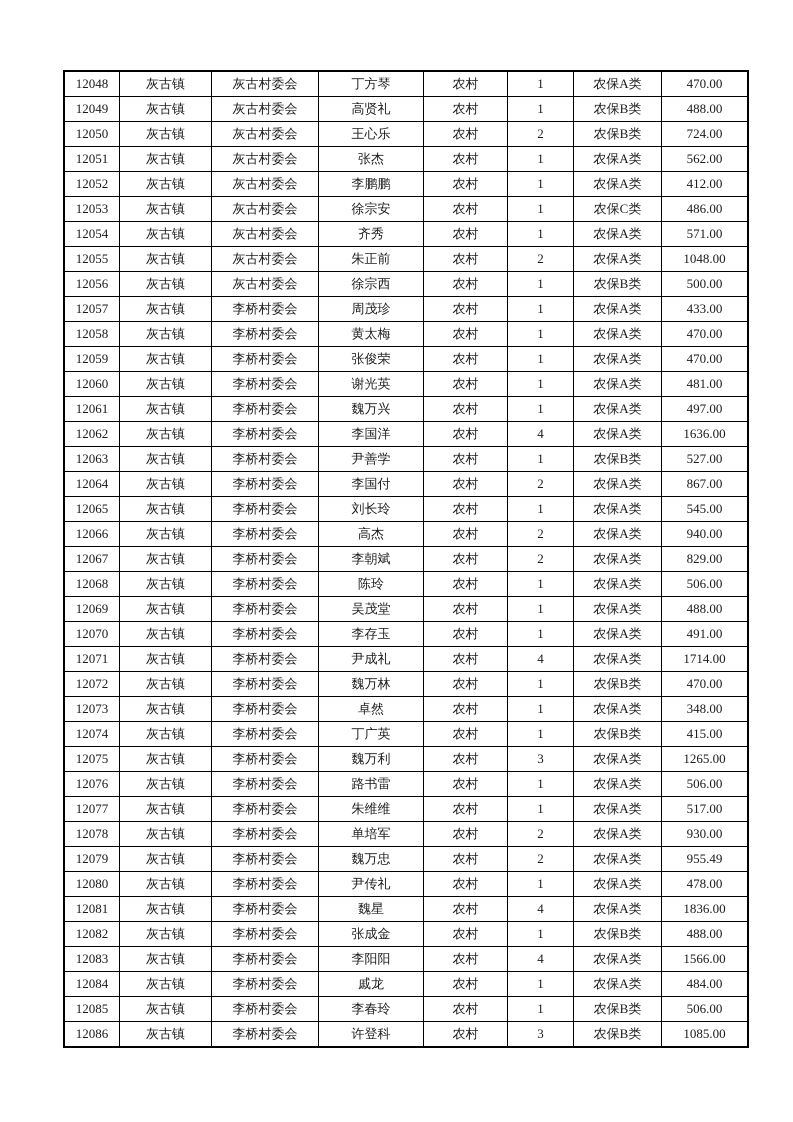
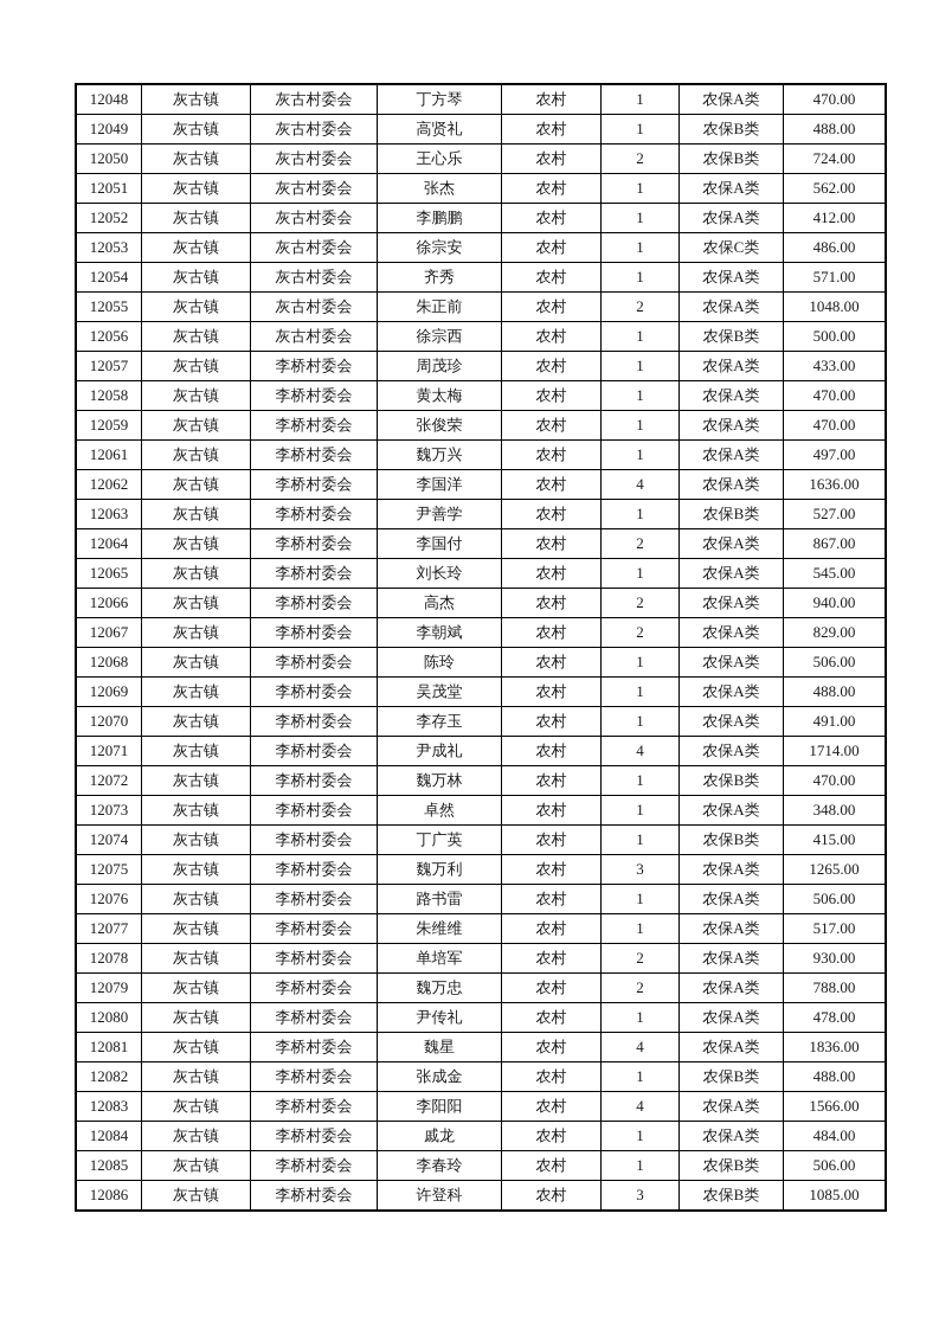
  12048	灰古镇	灰古村委会	丁方琴	农村	1	农保A类	470.00
  12049	灰古镇	灰古村委会	高贤礼	农村	1	农保B类	488.00
  12050	灰古镇	灰古村委会	王心乐	农村	2	农保B类	724.00
  12051	灰古镇	灰古村委会	张杰	农村	1	农保A类	562.00
  12052	灰古镇	灰古村委会	李鹏鹏	农村	1	农保A类	412.00
  12053	灰古镇	灰古村委会	徐宗安	农村	1	农保C类	486.00
  12054	灰古镇	灰古村委会	齐秀	农村	1	农保A类	571.00
  12055	灰古镇	灰古村委会	朱正前	农村	2	农保A类	1048.00
  12056	灰古镇	灰古村委会	徐宗西	农村	1	农保B类	500.00
  12057	灰古镇	李桥村委会	周茂珍	农村	1	农保A类	433.00
  12058	灰古镇	李桥村委会	黄太梅	农村	1	农保A类	470.00
  12059	灰古镇	李桥村委会	张俊荣	农村	1	农保A类	470.00
- 12060	灰古镇	李桥村委会	谢光英	农村	1	农保A类	481.00
  12061	灰古镇	李桥村委会	魏万兴	农村	1	农保A类	497.00
  12062	灰古镇	李桥村委会	李国洋	农村	4	农保A类	1636.00
  12063	灰古镇	李桥村委会	尹善学	农村	1	农保B类	527.00
  12064	灰古镇	李桥村委会	李国付	农村	2	农保A类	867.00
  12065	灰古镇	李桥村委会	刘长玲	农村	1	农保A类	545.00
  12066	灰古镇	李桥村委会	高杰	农村	2	农保A类	940.00
  12067	灰古镇	李桥村委会	李朝斌	农村	2	农保A类	829.00
  12068	灰古镇	李桥村委会	陈玲	农村	1	农保A类	506.00
  12069	灰古镇	李桥村委会	吴茂堂	农村	1	农保A类	488.00
  12070	灰古镇	李桥村委会	李存玉	农村	1	农保A类	491.00
  12071	灰古镇	李桥村委会	尹成礼	农村	4	农保A类	1714.00
  12072	灰古镇	李桥村委会	魏万林	农村	1	农保B类	470.00
  12073	灰古镇	李桥村委会	卓然	农村	1	农保A类	348.00
  12074	灰古镇	李桥村委会	丁广英	农村	1	农保B类	415.00
  12075	灰古镇	李桥村委会	魏万利	农村	3	农保A类	1265.00
  12076	灰古镇	李桥村委会	路书雷	农村	1	农保A类	506.00
  12077	灰古镇	李桥村委会	朱维维	农村	1	农保A类	517.00
  12078	灰古镇	李桥村委会	单培军	农村	2	农保A类	930.00
- 12079	灰古镇	李桥村委会	魏万忠	农村	2	农保A类	955.49
+ 12079	灰古镇	李桥村委会	魏万忠	农村	2	农保A类	788.00
  12080	灰古镇	李桥村委会	尹传礼	农村	1	农保A类	478.00
  12081	灰古镇	李桥村委会	魏星	农村	4	农保A类	1836.00
  12082	灰古镇	李桥村委会	张成金	农村	1	农保B类	488.00
  12083	灰古镇	李桥村委会	李阳阳	农村	4	农保A类	1566.00
  12084	灰古镇	李桥村委会	戚龙	农村	1	农保A类	484.00
  12085	灰古镇	李桥村委会	李春玲	农村	1	农保B类	506.00
  12086	灰古镇	李桥村委会	许登科	农村	3	农保B类	1085.00
